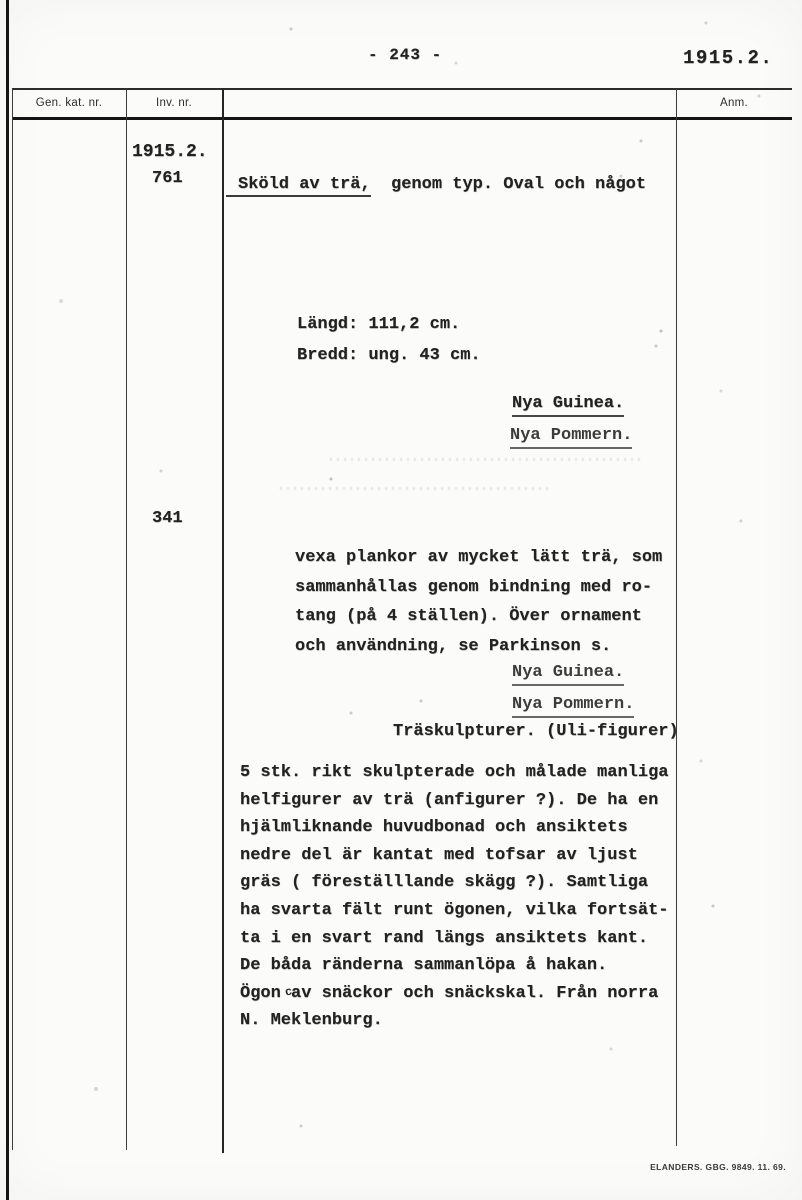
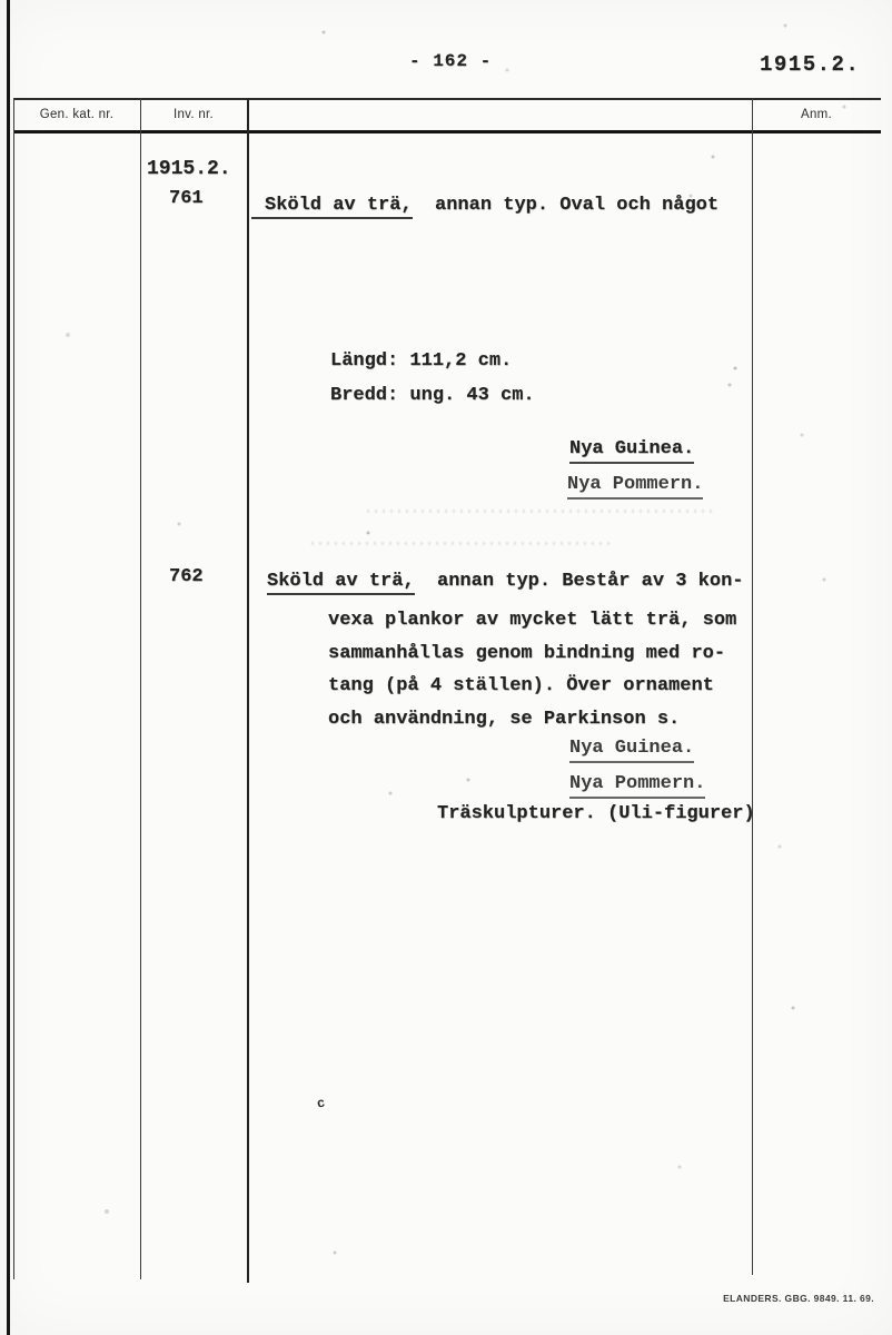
- - 243 -
+ - 162 -
  1915.2.
  Gen. kat. nr.
  Inv. nr.
  Anm.
  1915.2.
  761
- 341
+ 762
- Sköld av trä, genom typ. Oval och något
+ Sköld av trä, annan typ. Oval och något
  Längd: 111,2 cm.
  Bredd: ung. 43 cm.
  Nya Guinea.
  Nya Pommern.
+ Sköld av trä, annan typ. Består av 3 kon-
  vexa plankor av mycket lätt trä, som
  sammanhållas genom bindning med ro-
  tang (på 4 ställen). Över ornament
  och användning, se Parkinson s.
  Nya Guinea.
  Nya Pommern.
  Träskulpturer. (Uli-figurer)
- 5 stk. rikt skulpterade och målade manliga
- helfigurer av trä (anfigurer ?). De ha en
- hjälmliknande huvudbonad och ansiktets
- nedre del är kantat med tofsar av ljust
- gräs ( föreställlande skägg ?). Samtliga
- ha svarta fält runt ögonen, vilka fortsät-
- ta i en svart rand längs ansiktets kant.
- De båda ränderna sammanlöpa å hakan.
- Ögon av snäckor och snäckskal. Från norra
- N. Meklenburg.
  ELANDERS. GBG. 9849. 11. 69.
